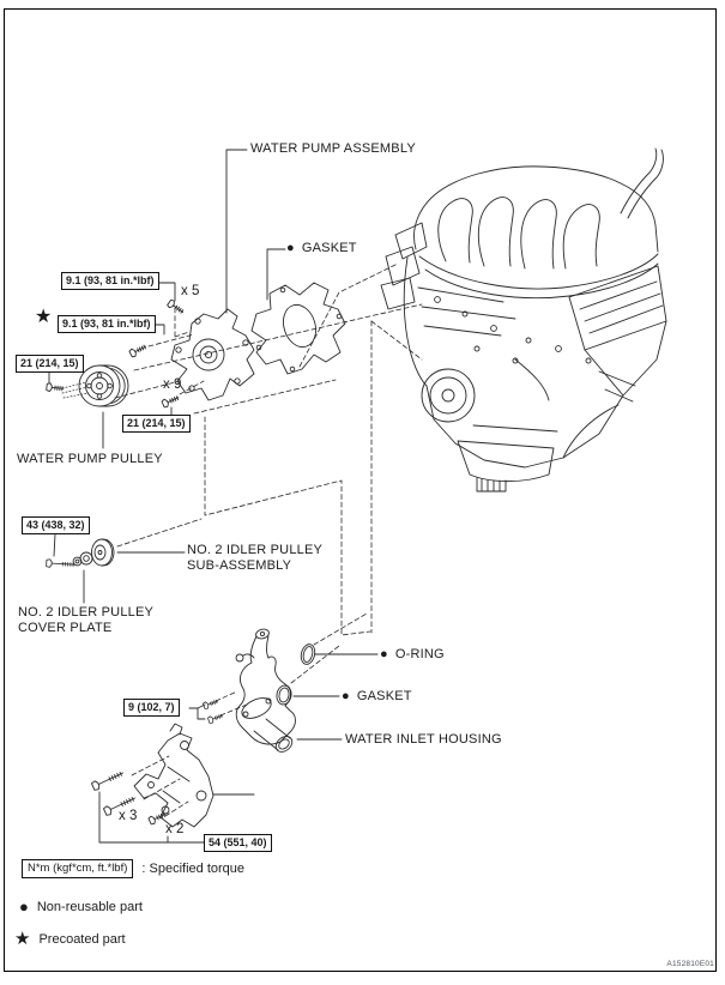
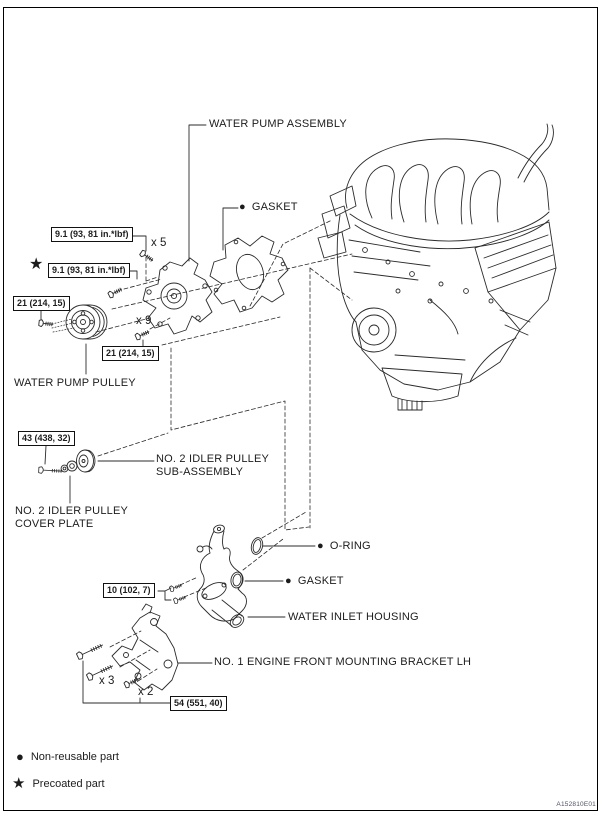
  WATER PUMP ASSEMBLY
  ●
  GASKET
  9.1 (93, 81 in.*lbf)
  x 5
  ★
  9.1 (93, 81 in.*lbf)
  21 (214, 15)
  x 9
  21 (214, 15)
  WATER PUMP PULLEY
  43 (438, 32)
  NO. 2 IDLER PULLEY
  SUB-ASSEMBLY
  NO. 2 IDLER PULLEY
  COVER PLATE
  ●
  O-RING
  ●
  GASKET
- 9 (102, 7)
+ 10 (102, 7)
  WATER INLET HOUSING
+ NO. 1 ENGINE FRONT MOUNTING BRACKET LH
  x 3
  x 2
  54 (551, 40)
- N*m (kgf*cm, ft.*lbf)
- : Specified torque
  ●
  Non-reusable part
  ★
  Precoated part
